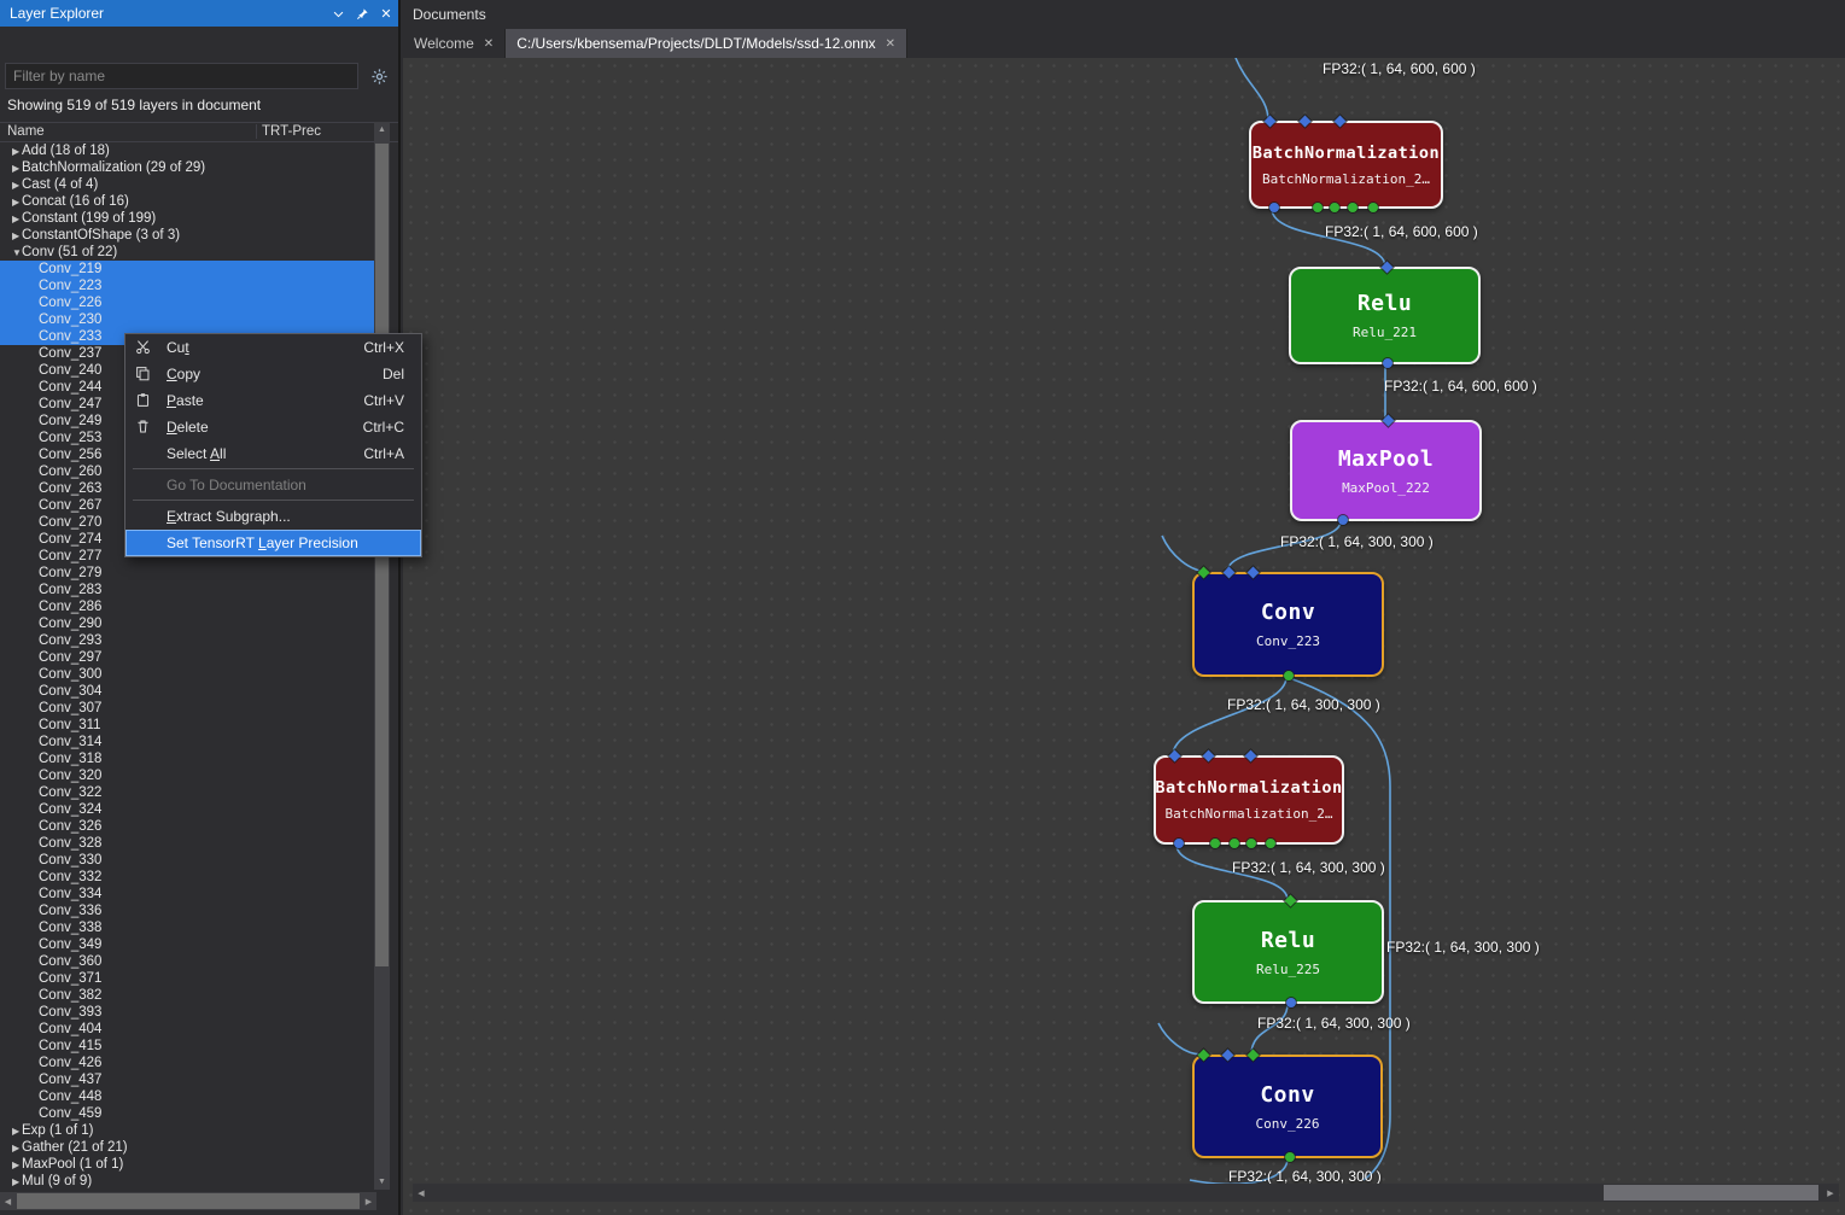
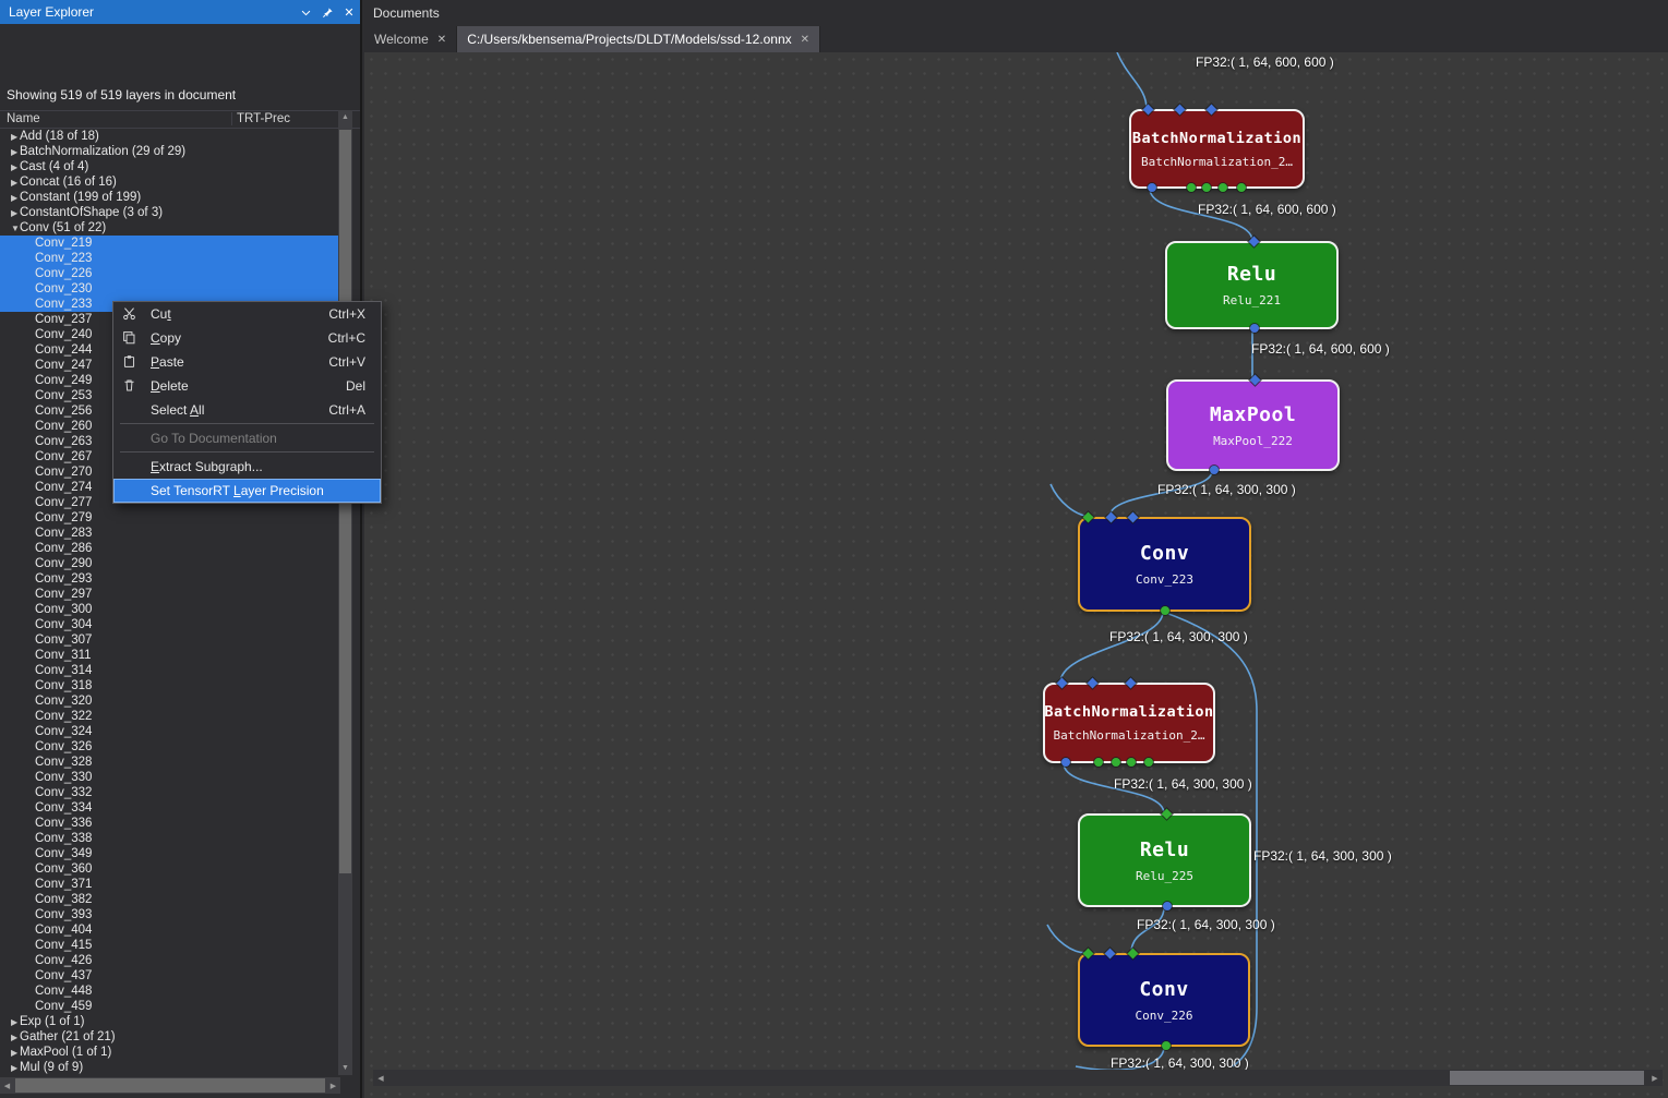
  Layer Explorer
  ✕
- Filter by name
  Showing 519 of 519 layers in document
  Name
  TRT-Prec
  ▶
  Add (18 of 18)
  ▶
  BatchNormalization (29 of 29)
  ▶
  Cast (4 of 4)
  ▶
  Concat (16 of 16)
  ▶
  Constant (199 of 199)
  ▶
  ConstantOfShape (3 of 3)
  ▼
  Conv (51 of 22)
  Conv_219
  Conv_223
  Conv_226
  Conv_230
  Conv_233
  Conv_237
  Conv_240
  Conv_244
  Conv_247
  Conv_249
  Conv_253
  Conv_256
  Conv_260
  Conv_263
  Conv_267
  Conv_270
  Conv_274
  Conv_277
  Conv_279
  Conv_283
  Conv_286
  Conv_290
  Conv_293
  Conv_297
  Conv_300
  Conv_304
  Conv_307
  Conv_311
  Conv_314
  Conv_318
  Conv_320
  Conv_322
  Conv_324
  Conv_326
  Conv_328
  Conv_330
  Conv_332
  Conv_334
  Conv_336
  Conv_338
  Conv_349
  Conv_360
  Conv_371
  Conv_382
  Conv_393
  Conv_404
  Conv_415
  Conv_426
  Conv_437
  Conv_448
  Conv_459
  ▶
  Exp (1 of 1)
  ▶
  Gather (21 of 21)
  ▶
  MaxPool (1 of 1)
  ▶
  Mul (9 of 9)
  Documents
  Welcome
  ✕
  C:/Users/kbensema/Projects/DLDT/Models/ssd-12.onnx
  ✕
  BatchNormalization
  BatchNormalization_2…
  Relu
  Relu_221
  MaxPool
  MaxPool_222
  Conv
  Conv_223
  BatchNormalization
  BatchNormalization_2…
  Relu
  Relu_225
  Conv
  Conv_226
  FP32:( 1, 64, 600, 600 )
  FP32:( 1, 64, 600, 600 )
  FP32:( 1, 64, 600, 600 )
  FP32:( 1, 64, 300, 300 )
  FP32:( 1, 64, 300, 300 )
  FP32:( 1, 64, 300, 300 )
  FP32:( 1, 64, 300, 300 )
  FP32:( 1, 64, 300, 300 )
  FP32:( 1, 64, 300, 300 )
  Cut
  Ctrl+X
  Copy
- Del
+ Ctrl+C
  Paste
  Ctrl+V
  Delete
- Ctrl+C
+ Del
  Select All
  Ctrl+A
  Go To Documentation
  Extract Subgraph...
  Set TensorRT Layer Precision
